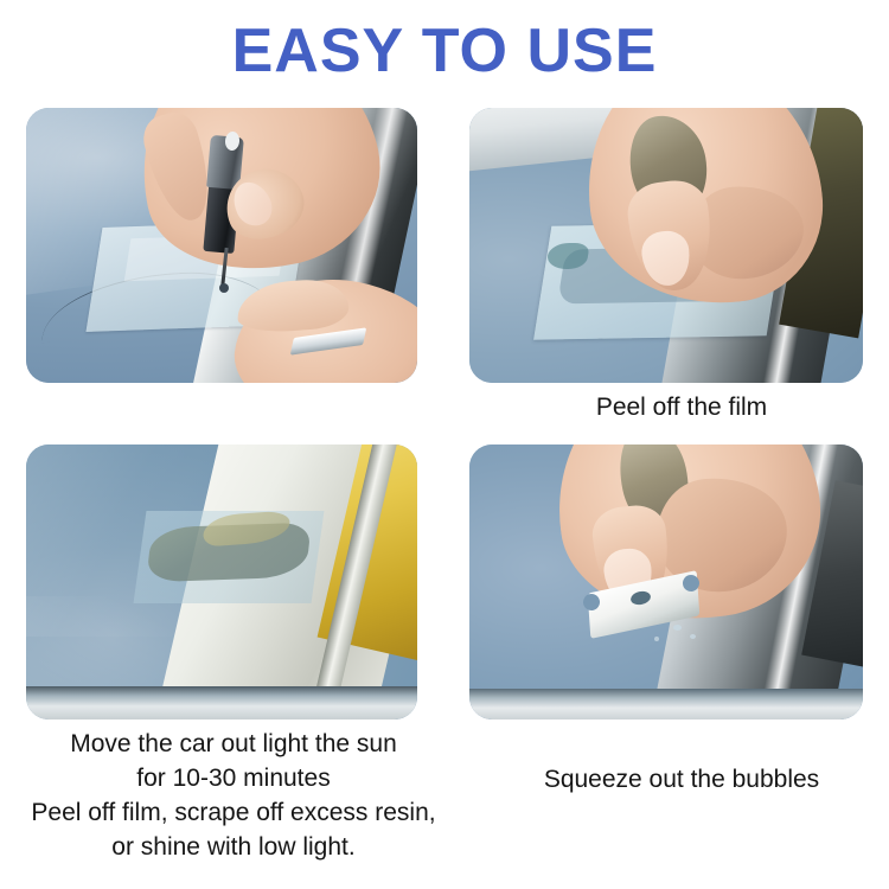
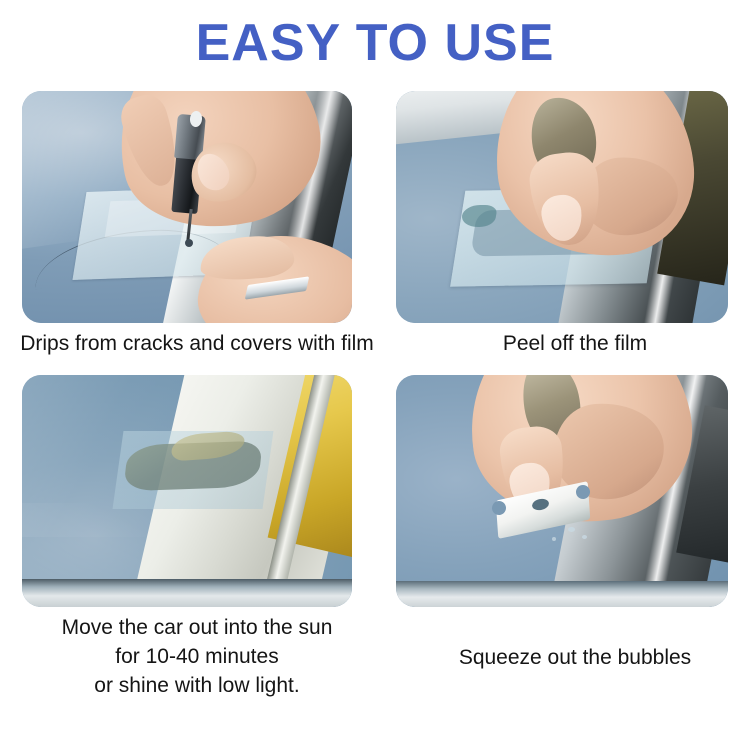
  EASY TO USE
+ Drips from cracks and covers with film
  Peel off the film
- Move the car out light the sun
+ Move the car out into the sun
- for 10-30 minutes
+ for 10-40 minutes
- Peel off film, scrape off excess resin,
  or shine with low light.
  Squeeze out the bubbles
